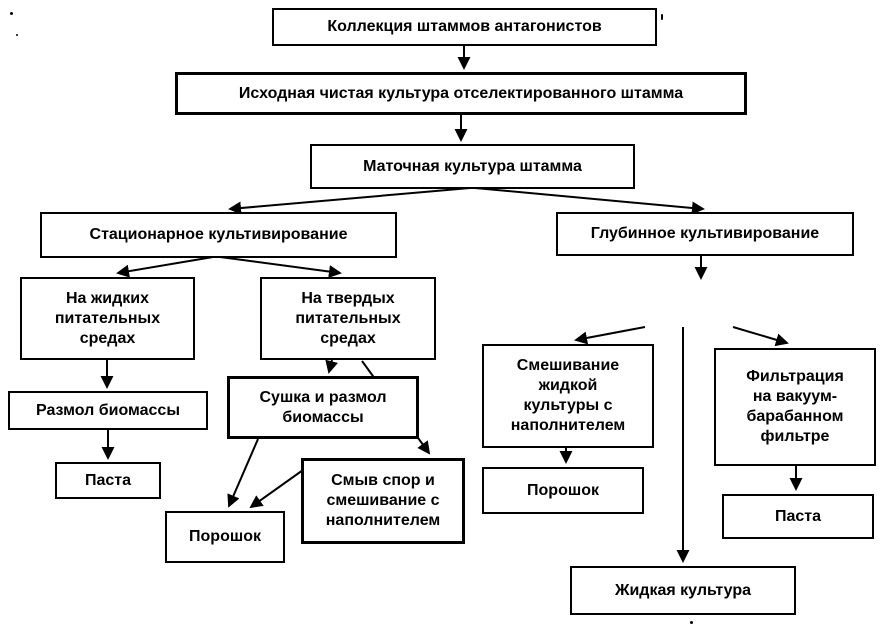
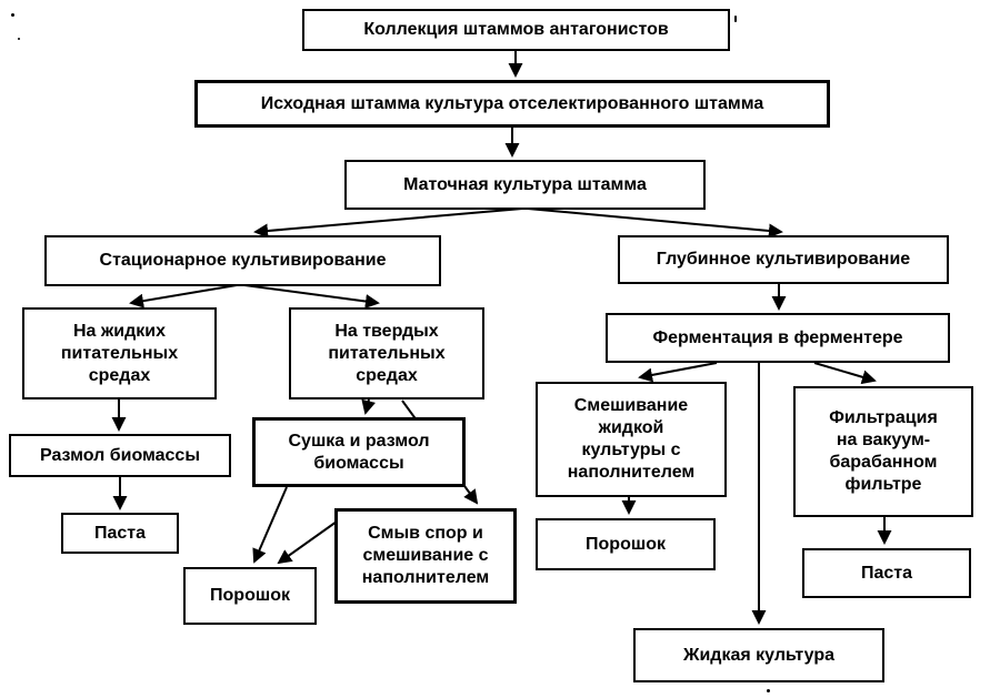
  Коллекция штаммов антагонистов
- Исходная чистая культура отселектированного штамма
+ Исходная штамма культура отселектированного штамма
  Маточная культура штамма
  Стационарное культивирование
  Глубинное культивирование
  На жидких
  питательных
  средах
  На твердых
  питательных
  средах
+ Ферментация в ферментере
  Размол биомассы
  Паста
  Сушка и размол
  биомассы
  Смыв спор и
  смешивание с
  наполнителем
  Порошок
  Смешивание
  жидкой
  культуры с
  наполнителем
  Фильтрация
  на вакуум-
  барабанном
  фильтре
  Порошок
  Паста
  Жидкая культура
